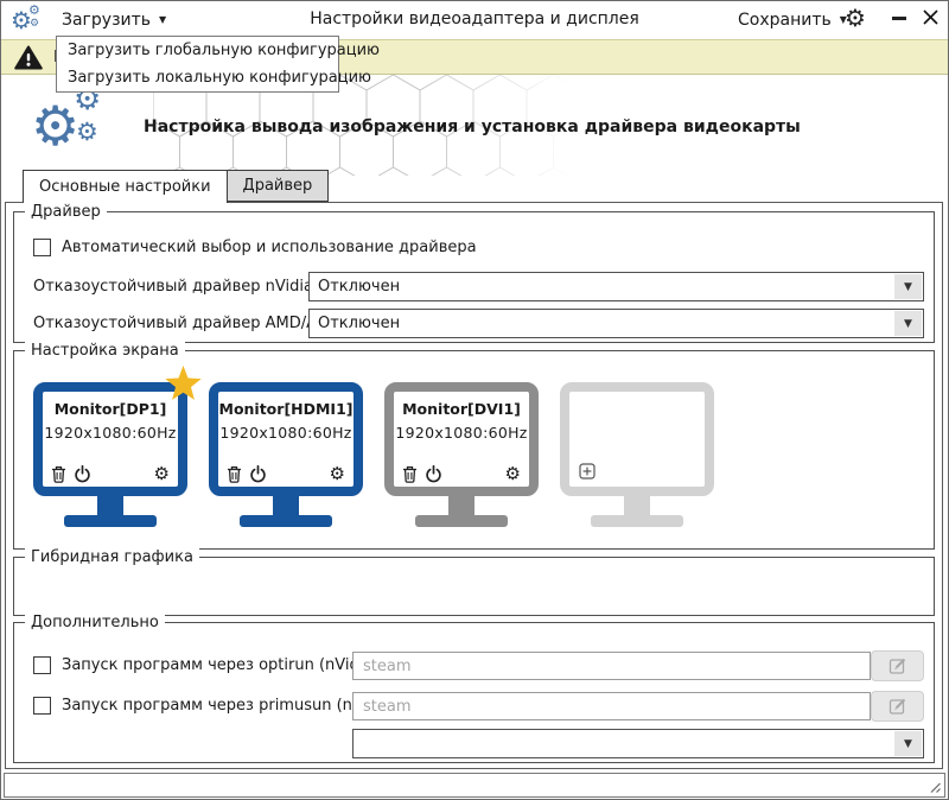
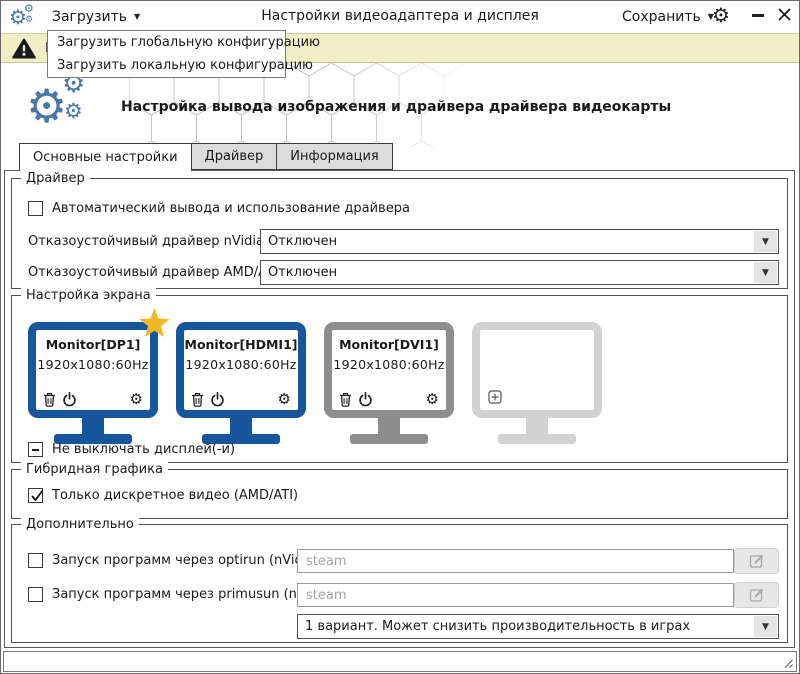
  ⚙
  ⚙
  ⚙
  Загрузить
  ▼
  Настройки видеоадаптера и дисплея
  Сохранить
  ▼
  ⚙
  ⚙
  ⚙
  ⚙
- Настройка вывода изображения и установка драйвера видеокарты
+ Настройка вывода изображения и драйвера драйвера видеокарты
  Загрузить глобальную конфигура
  Загрузить локальную конфигурац
  Основные настройки
  Драйвер
+ Информация
  Драйвер
- Автоматический выбор и использование драйвера
+ Автоматический вывода и использование драйвера
  Отказоустойчивый драйвер nVidi
  Отключен
  ▼
  Отказоустойчивый драйвер AMD/
  Отключен
  ▼
  Настройка экрана
  Monitor[DP1]
  1920x1080:60Hz
  ⚙
  Monitor[HDMI1]
  1920x1080:60Hz
  ⚙
  Monitor[DVI1]
  1920x1080:60Hz
  ⚙
+ Не выключать дисплей(-и)
  Гибридная графика
+ Только дискретное видео (AMD/ATI)
  Дополнительно
  Запуск программ через optirun (nVi
  steam
  Запуск программ через primusun (n
  steam
+ 1 вариант. Может снизить производительность в играх
  ▼
